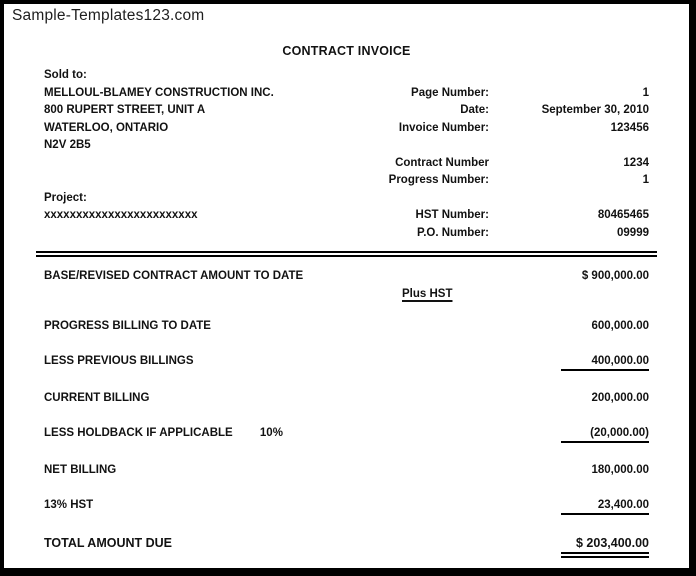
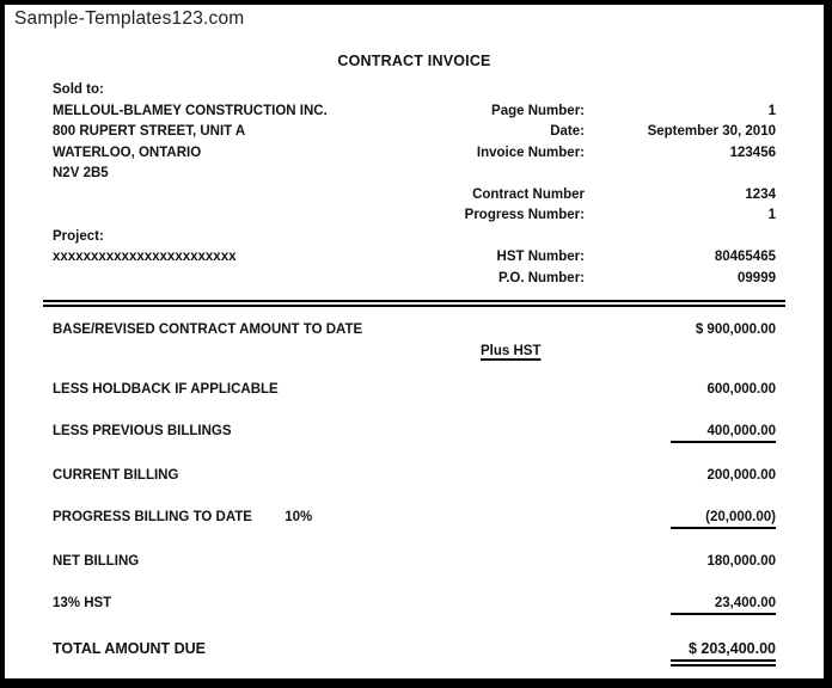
  Sample-Templates123.com
  CONTRACT INVOICE
  Sold to:
  MELLOUL-BLAMEY CONSTRUCTION INC.
  Page Number:
  1
  800 RUPERT STREET, UNIT A
  Date:
  September 30, 2010
  WATERLOO, ONTARIO
  Invoice Number:
  123456
  N2V 2B5
  Contract Number
  1234
  Progress Number:
  1
  Project:
  xxxxxxxxxxxxxxxxxxxxxxxx
  HST Number:
  80465465
  P.O. Number:
  09999
  BASE/REVISED CONTRACT AMOUNT TO DATE
  $ 900,000.00
  Plus HST
- PROGRESS BILLING TO DATE
+ LESS HOLDBACK IF APPLICABLE
  600,000.00
  LESS PREVIOUS BILLINGS
  400,000.00
  CURRENT BILLING
  200,000.00
- LESS HOLDBACK IF APPLICABLE 10%
+ PROGRESS BILLING TO DATE 10%
  (20,000.00)
  NET BILLING
  180,000.00
  13% HST
  23,400.00
  TOTAL AMOUNT DUE
  $ 203,400.00
